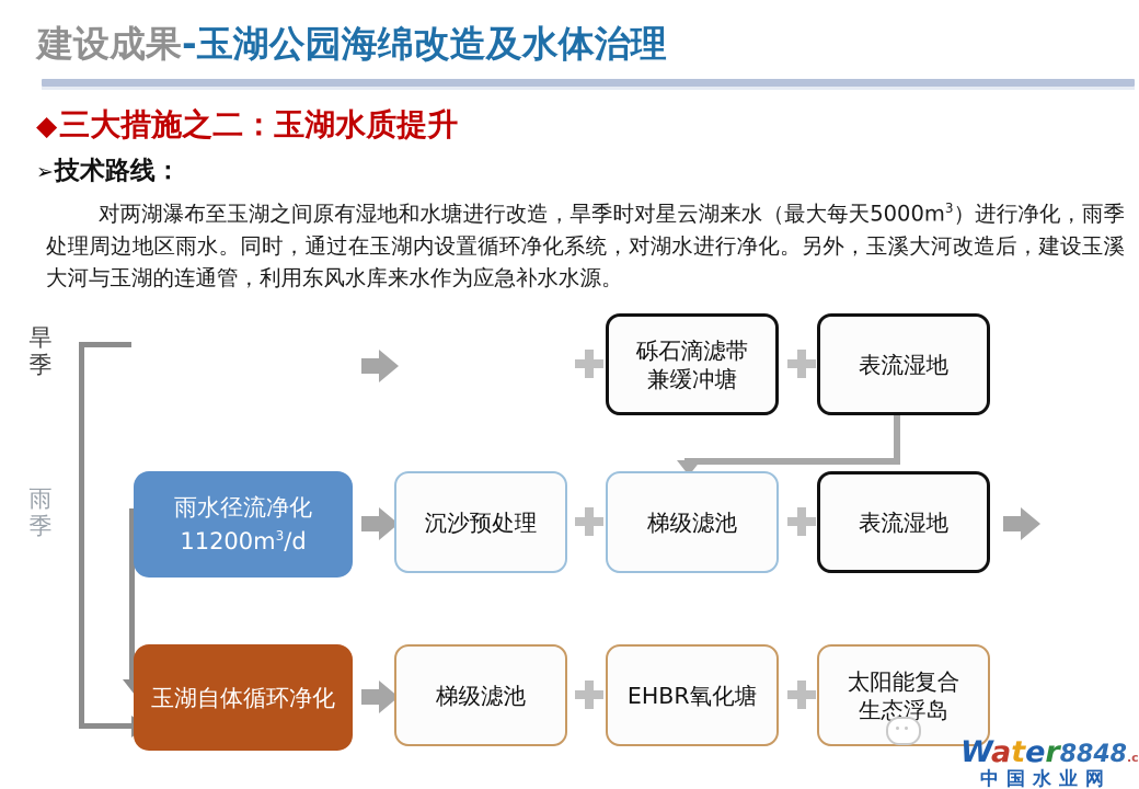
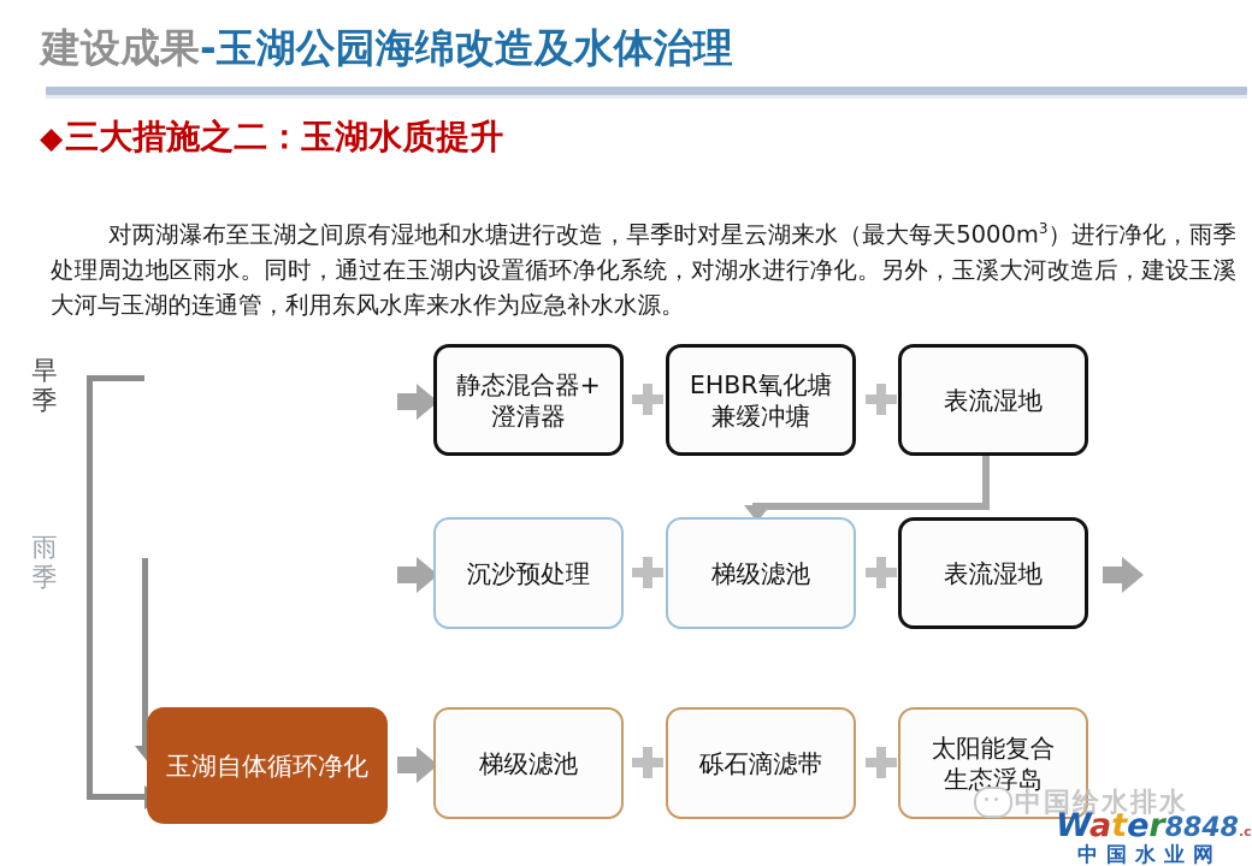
  建设成果-玉湖公园海绵改造及水体治理
  ◆三大措施之二：玉湖水质提升
- ➢技术路线：
  对两湖瀑布至玉湖之间原有湿地和水塘进行改造，旱季时对星云湖来水（最大每天5000m3）进行净化，雨季处理周边地区雨水。同时，通过在玉湖内设置循环净化系统，对湖水进行净化。另外，玉溪大河改造后，建设玉溪大河与玉湖的连通管，利用东风水库来水作为应急补水水源。
  旱季
  雨季
+ 静态混合器+
+ 澄清器
- 砾石滴滤带
+ EHBR氧化塘
  兼缓冲塘
  表流湿地
- 雨水径流净化
- 11200m3/d
  沉沙预处理
  梯级滤池
  表流湿地
  玉湖自体循环净化
  梯级滤池
- EHBR氧化塘
+ 砾石滴滤带
  太阳能复合
  生态浮岛
+ 中国给水排水
  Water8848.c
  中国水业网
